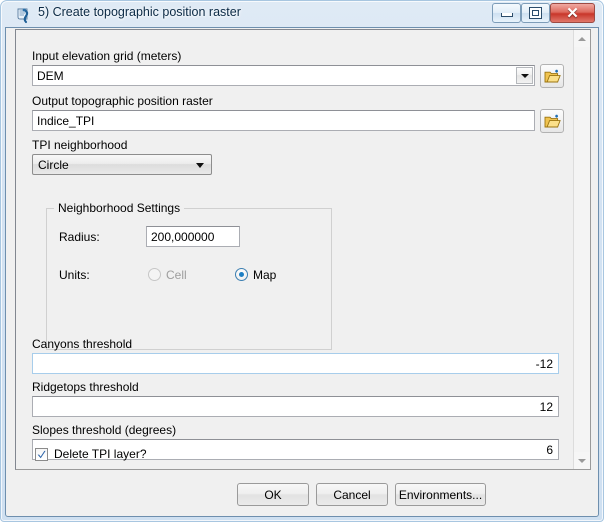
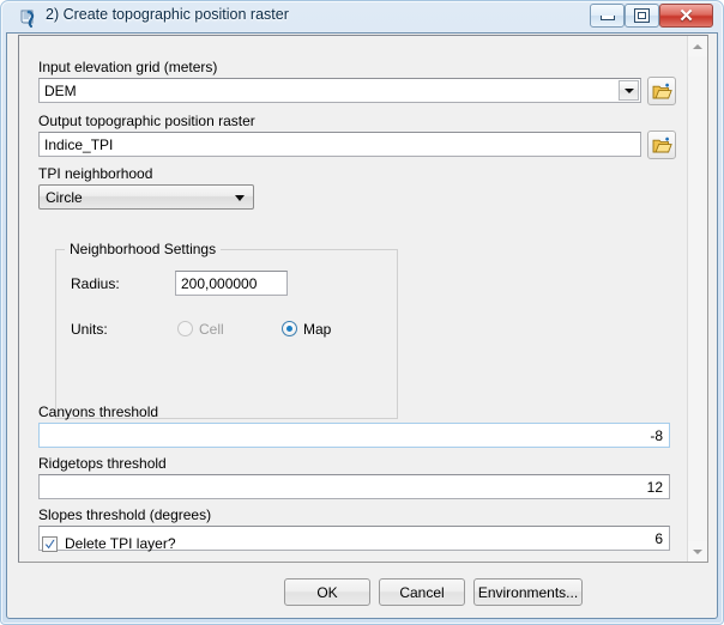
- 5) Create topographic position raster
+ 2) Create topographic position raster
  ✕
  Input elevation grid (meters)
  DEM
  Output topographic position raster
  Indice_TPI
  TPI neighborhood
  Circle
  Neighborhood Settings
  Radius:
  200,000000
  Units:
  Cell
  Map
  Canyons threshold
- -12
+ -8
  Ridgetops threshold
  12
  Slopes threshold (degrees)
  6
  Delete TPI layer?
  OK
  Cancel
  Environments...
